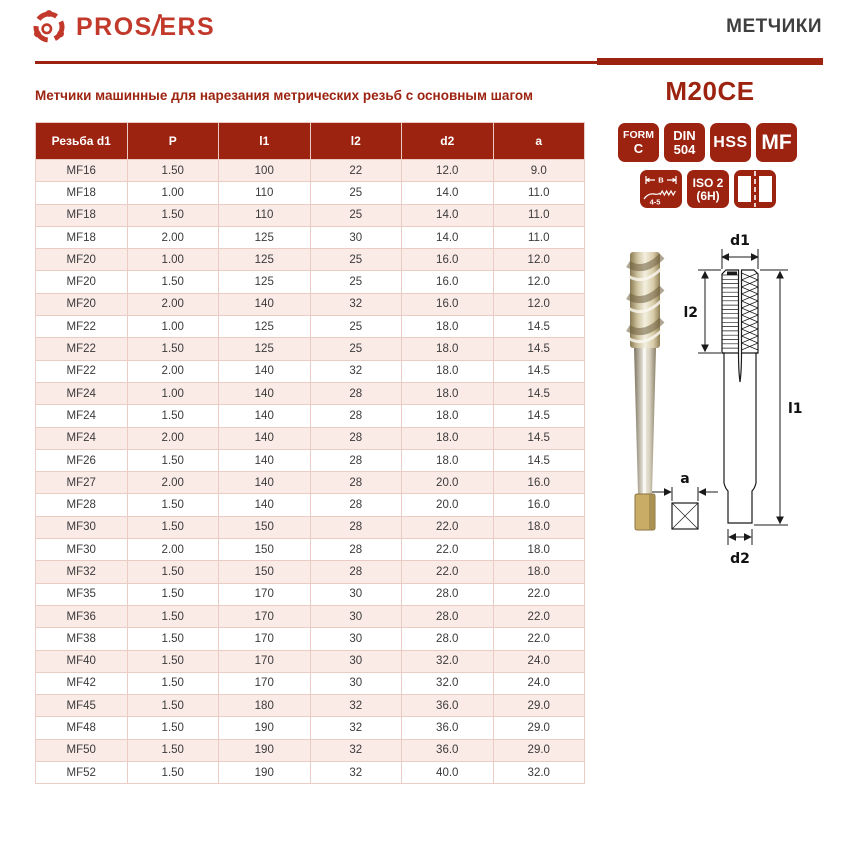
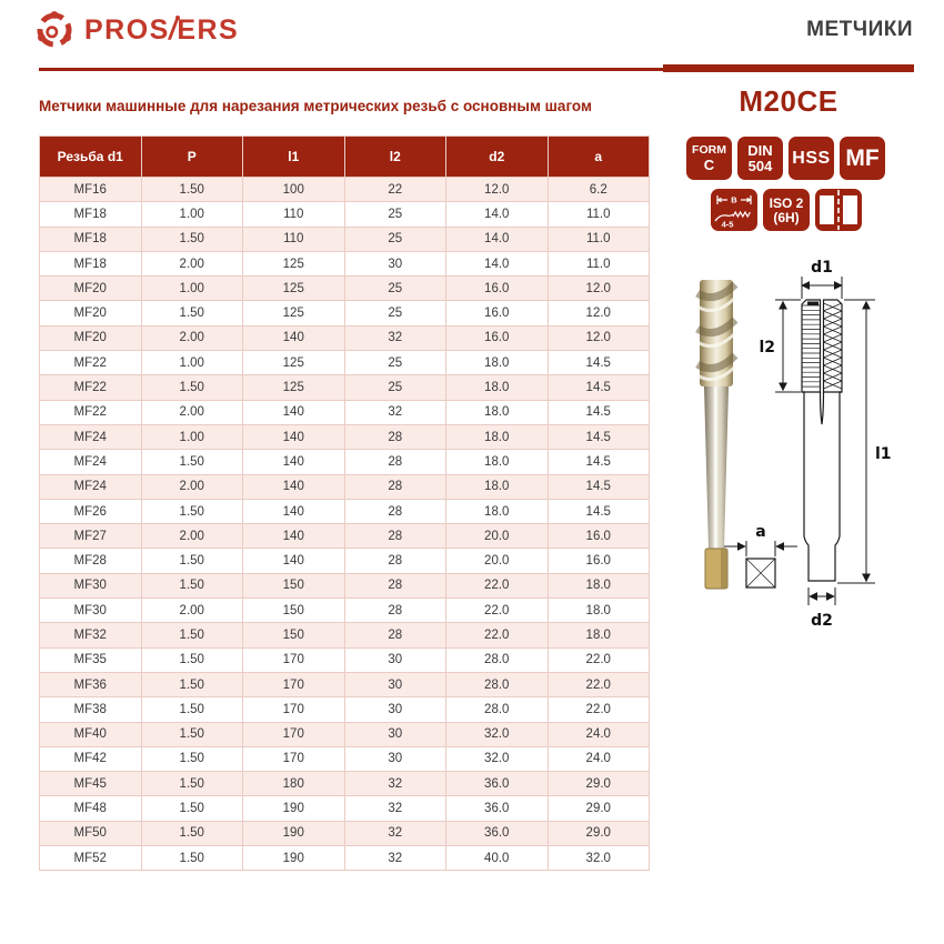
  PROS
  /
  ERS
  МЕТЧИКИ
  Метчики машинные для нарезания метрических резьб с основным шагом
  M20CE
  Резьба d1	P	l1	l2	d2	a
- MF16	1.50	100	22	12.0	9.0
+ MF16	1.50	100	22	12.0	6.2
  MF18	1.00	110	25	14.0	11.0
  MF18	1.50	110	25	14.0	11.0
  MF18	2.00	125	30	14.0	11.0
  MF20	1.00	125	25	16.0	12.0
  MF20	1.50	125	25	16.0	12.0
  MF20	2.00	140	32	16.0	12.0
  MF22	1.00	125	25	18.0	14.5
  MF22	1.50	125	25	18.0	14.5
  MF22	2.00	140	32	18.0	14.5
  MF24	1.00	140	28	18.0	14.5
  MF24	1.50	140	28	18.0	14.5
  MF24	2.00	140	28	18.0	14.5
  MF26	1.50	140	28	18.0	14.5
  MF27	2.00	140	28	20.0	16.0
  MF28	1.50	140	28	20.0	16.0
  MF30	1.50	150	28	22.0	18.0
  MF30	2.00	150	28	22.0	18.0
  MF32	1.50	150	28	22.0	18.0
  MF35	1.50	170	30	28.0	22.0
  MF36	1.50	170	30	28.0	22.0
  MF38	1.50	170	30	28.0	22.0
  MF40	1.50	170	30	32.0	24.0
  MF42	1.50	170	30	32.0	24.0
  MF45	1.50	180	32	36.0	29.0
  MF48	1.50	190	32	36.0	29.0
  MF50	1.50	190	32	36.0	29.0
  MF52	1.50	190	32	40.0	32.0
  FORM
  C
  DIN
  504
  HSS
  MF
  B
  4-5
  ISO 2
  (6H)
  d1
  l2
  l1
  a
  d2
